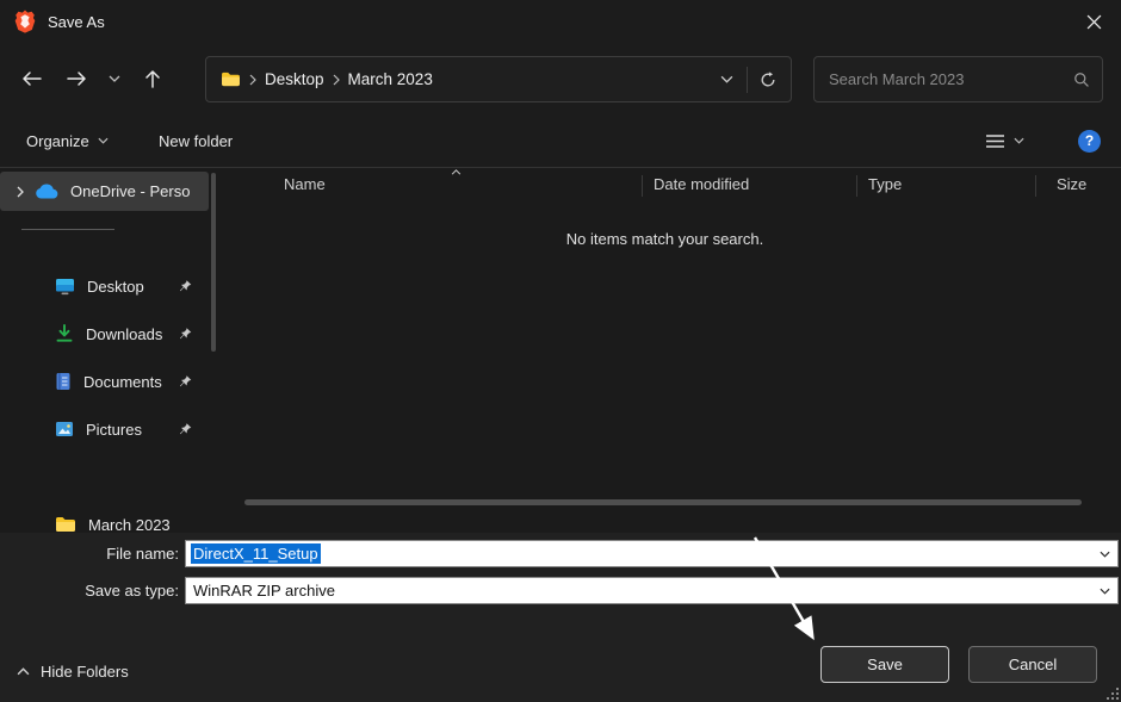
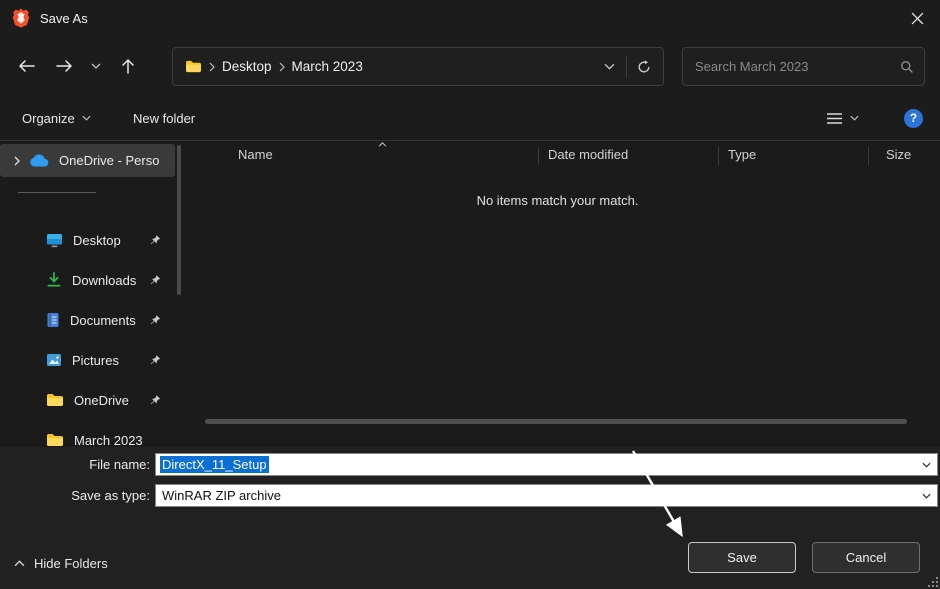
  Save As
  Desktop
  March 2023
  Search March 2023
  Organize
  New folder
  ?
  OneDrive - Perso
  Desktop
  Downloads
  Documents
  Pictures
+ OneDrive
  March 2023
  Name
  Date modified
  Type
  Size
- No items match your search.
+ No items match your match.
  File name:
  DirectX_11_Setup
  Save as type:
  WinRAR ZIP archive
  Hide Folders
  Save
  Cancel
